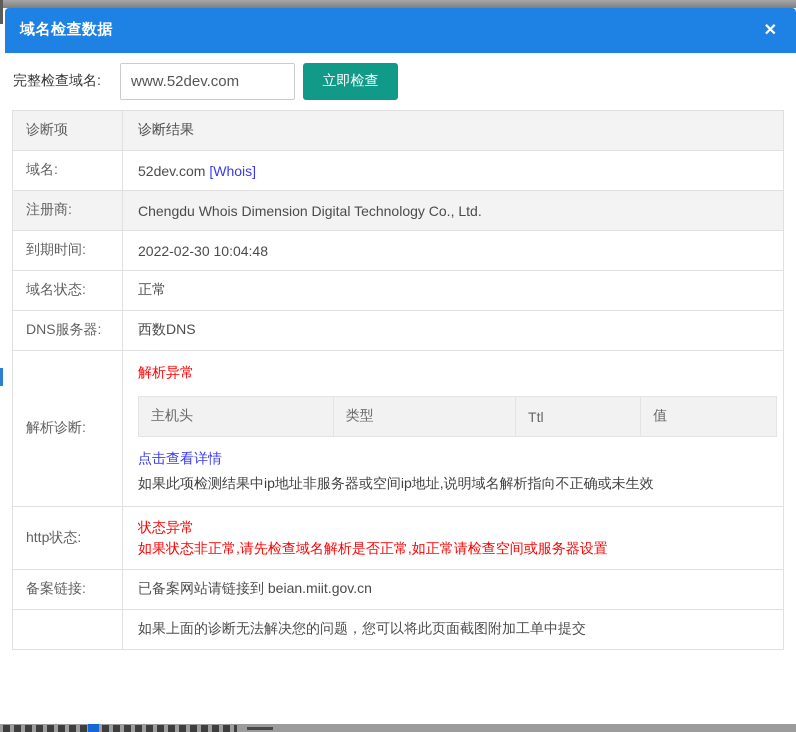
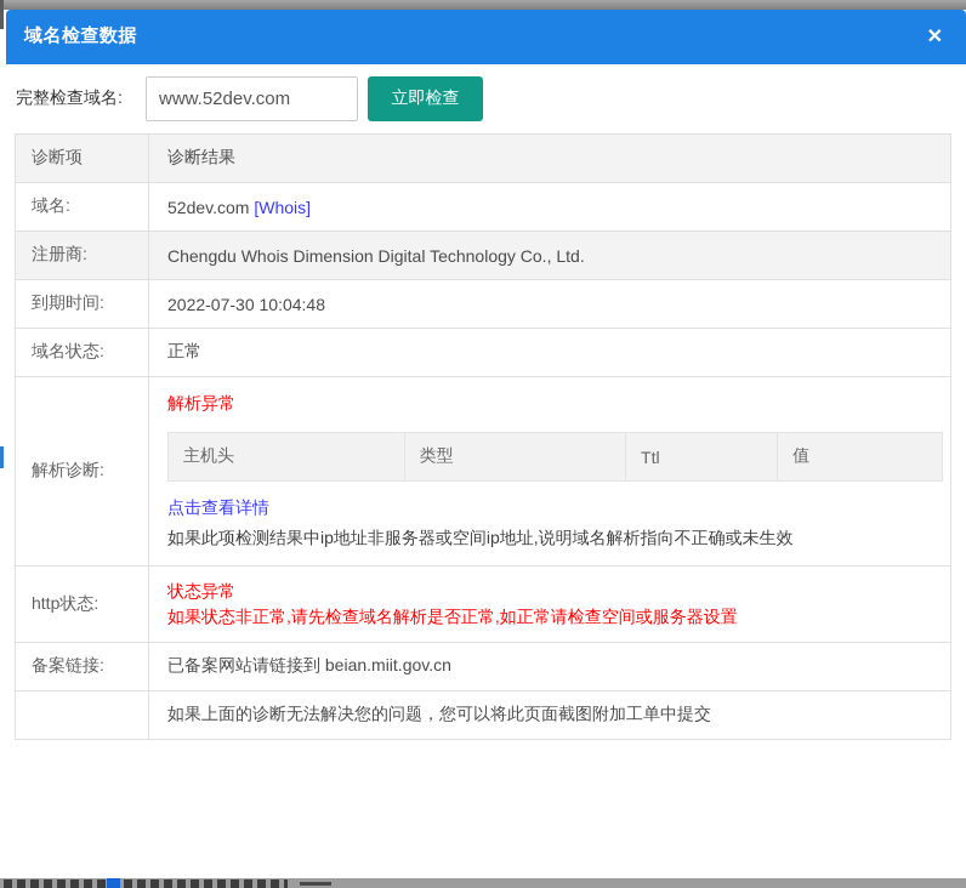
  域名检查数据
  ✕
  完整检查域名:
  www.52dev.com
  立即检查
  诊断项	诊断结果
  域名:	52dev.com [Whois]
  注册商:	Chengdu Whois Dimension Digital Technology Co., Ltd.
- 到期时间:	2022-02-30 10:04:48
+ 到期时间:	2022-07-30 10:04:48
  域名状态:	正常
- DNS服务器:	西数DNS
  解析诊断:	解析异常
  主机头	类型	Ttl	值
  	点击查看详情 如果此项检测结果中ip地址非服务器或空间ip地址,说明域名解析指向不正确或未生效
  http状态:	状态异常 如果状态非正常,请先检查域名解析是否正常,如正常请检查空间或服务器设置
  备案链接:	已备案网站请链接到 beian.miit.gov.cn
  	如果上面的诊断无法解决您的问题，您可以将此页面截图附加工单中提交
